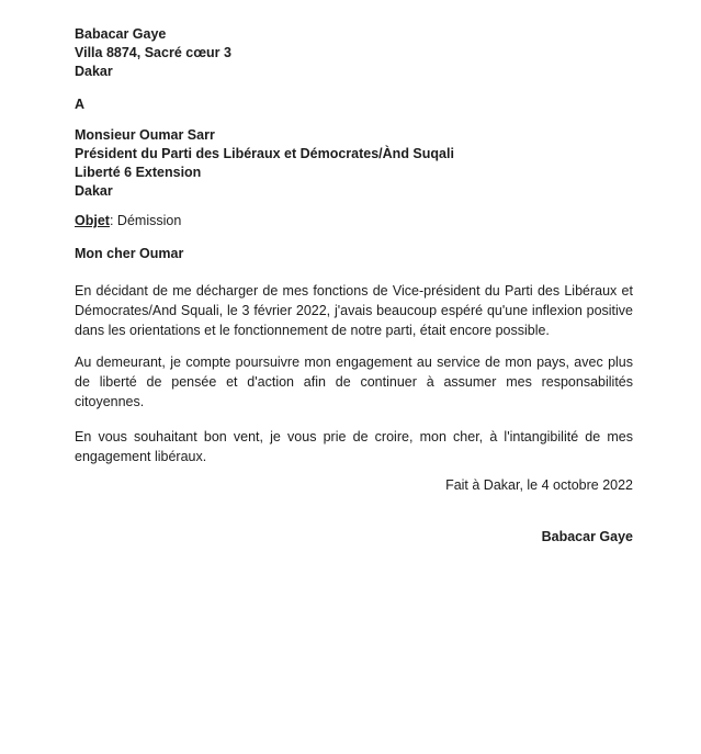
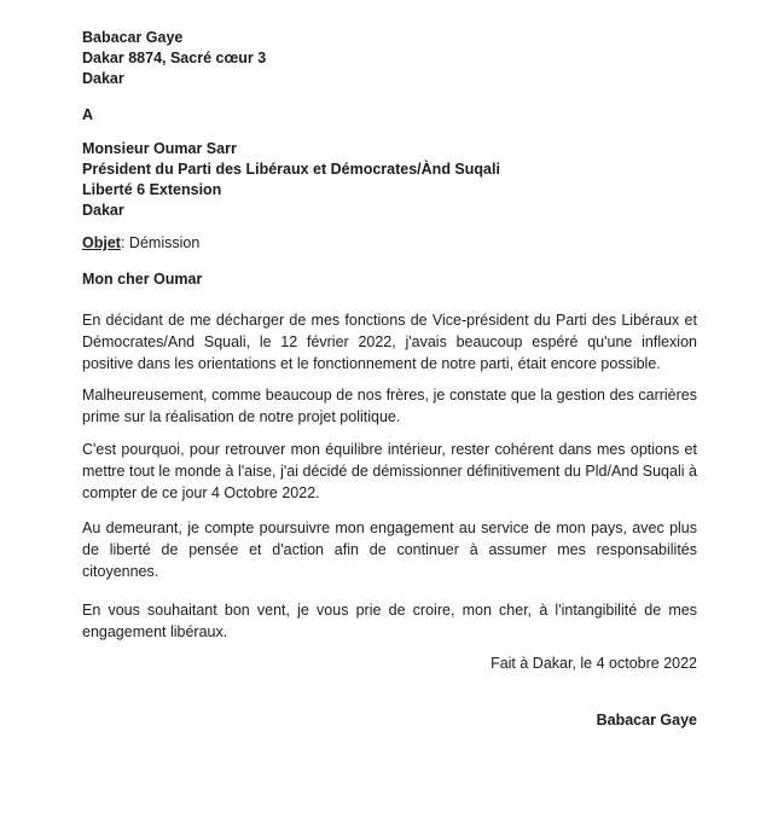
  Babacar Gaye
- Villa 8874, Sacré cœur 3
+ Dakar 8874, Sacré cœur 3
  Dakar
  A
  Monsieur Oumar Sarr
  Président du Parti des Libéraux et Démocrates/Ànd Suqali
  Liberté 6 Extension
  Dakar
  Objet: Démission
  Mon cher Oumar
- En décidant de me décharger de mes fonctions de Vice-président du Parti des Libéraux et Démocrates/And Squali, le 3 février 2022, j'avais beaucoup espéré qu'une inflexion positive dans les orientations et le fonctionnement de notre parti, était encore possible.
+ En décidant de me décharger de mes fonctions de Vice-président du Parti des Libéraux et Démocrates/And Squali, le 12 février 2022, j'avais beaucoup espéré qu'une inflexion positive dans les orientations et le fonctionnement de notre parti, était encore possible.
+ Malheureusement, comme beaucoup de nos frères, je constate que la gestion des carrières prime sur la réalisation de notre projet politique.
+ C'est pourquoi, pour retrouver mon équilibre intérieur, rester cohérent dans mes options et mettre tout le monde à l'aise, j'ai décidé de démissionner définitivement du Pld/And Suqali à compter de ce jour 4 Octobre 2022.
  Au demeurant, je compte poursuivre mon engagement au service de mon pays, avec plus de liberté de pensée et d'action afin de continuer à assumer mes responsabilités citoyennes.
  En vous souhaitant bon vent, je vous prie de croire, mon cher, à l'intangibilité de mes engagement libéraux.
  Fait à Dakar, le 4 octobre 2022
  Babacar Gaye
